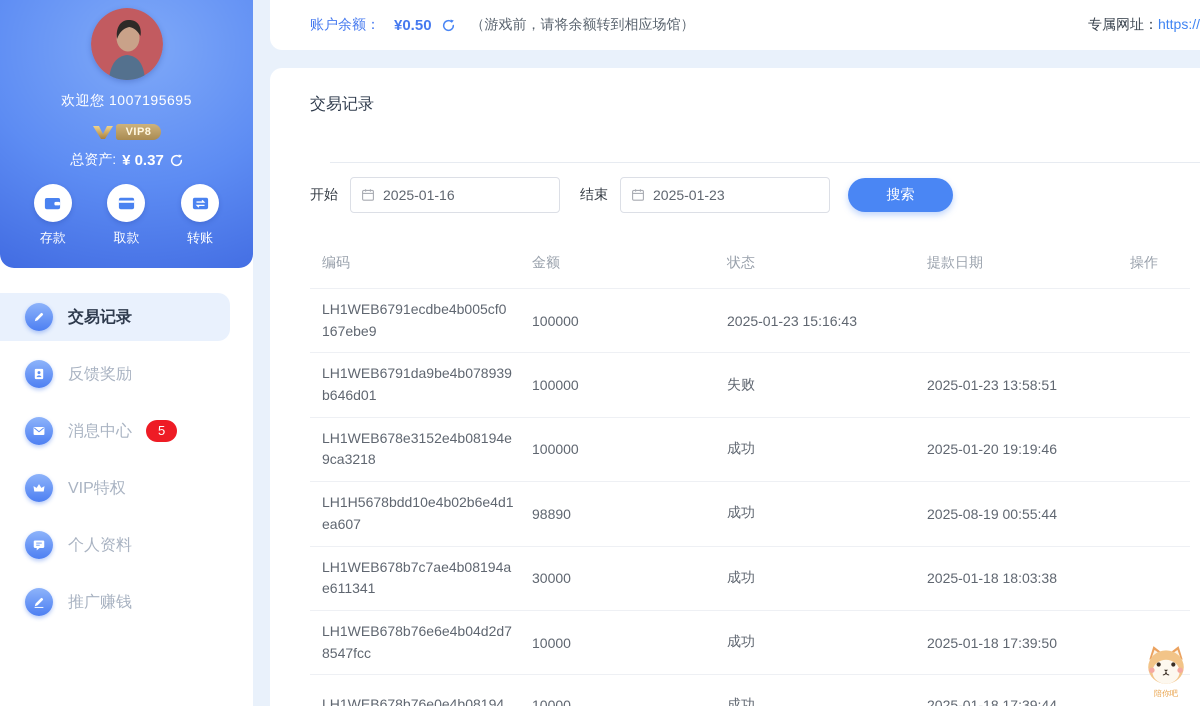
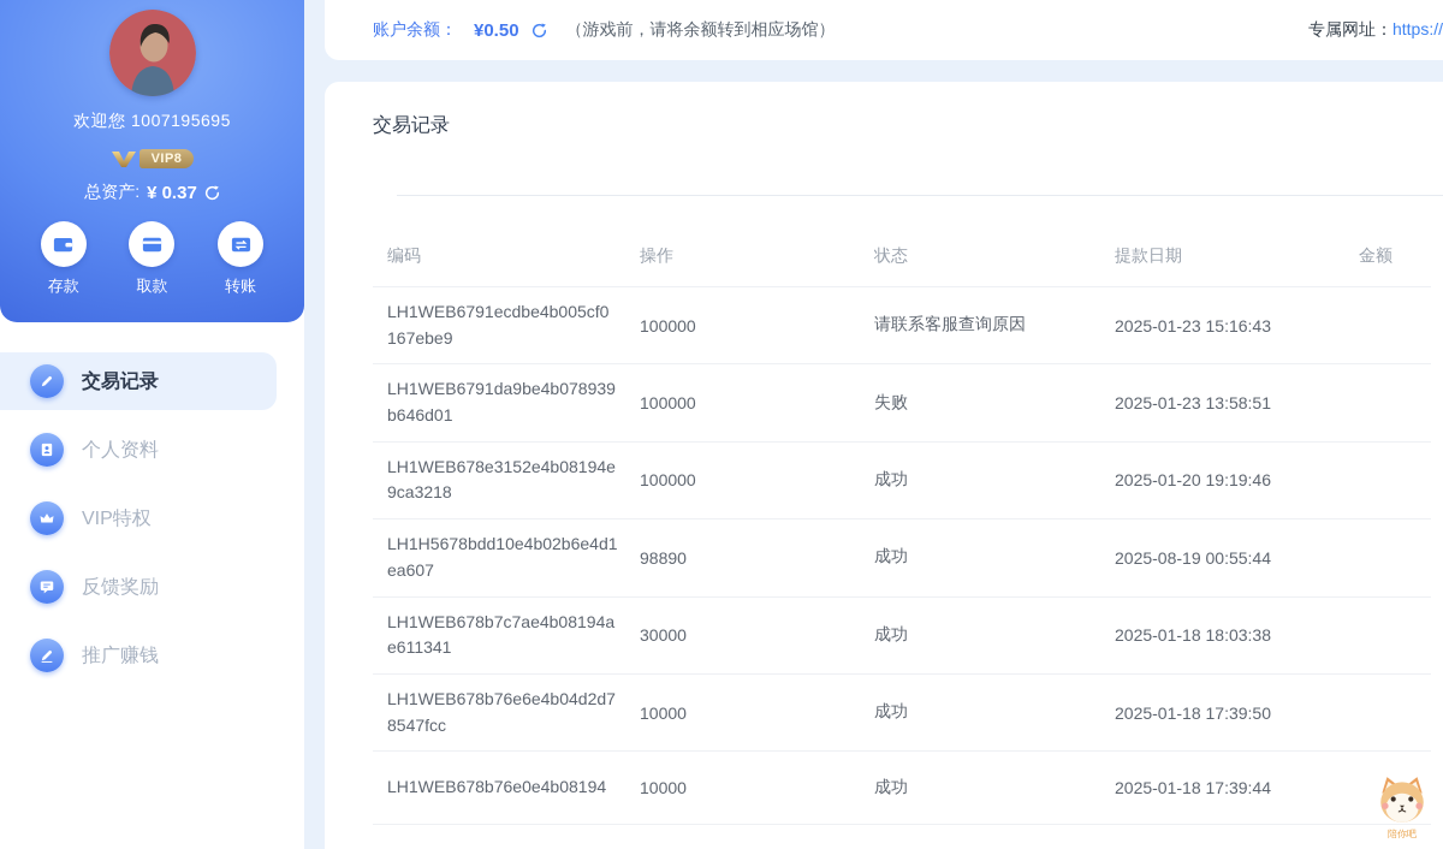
  欢迎您 1007195695
  VIP8
  总资产:
  ¥ 0.37
  存款
  取款
  转账
  交易记录
- 反馈奖励
+ 个人资料
- 消息中心
- 5
  VIP特权
- 个人资料
+ 反馈奖励
  推广赚钱
  账户余额：
  ¥0.50
  （游戏前，请将余额转到相应场馆）
  专属网址：https://
  交易记录
- 开始
- 2025-01-16
- 结束
- 2025-01-23
- 搜索
  编码
- 金额
+ 操作
  状态
  提款日期
- 操作
+ 金额
  LH1WEB6791ecdbe4b005cf0167ebe9
  100000
+ 请联系客服查询原因
  2025-01-23 15:16:43
  LH1WEB6791da9be4b078939b646d01
  100000
  失败
  2025-01-23 13:58:51
  LH1WEB678e3152e4b08194e9ca3218
  100000
  成功
  2025-01-20 19:19:46
  LH1H5678bdd10e4b02b6e4d1ea607
  98890
  成功
  2025-08-19 00:55:44
  LH1WEB678b7c7ae4b08194ae611341
  30000
  成功
  2025-01-18 18:03:38
  LH1WEB678b76e6e4b04d2d78547fcc
  10000
  成功
  2025-01-18 17:39:50
  LH1WEB678b76e0e4b08194
  10000
  成功
  2025-01-18 17:39:44
  陪你吧
